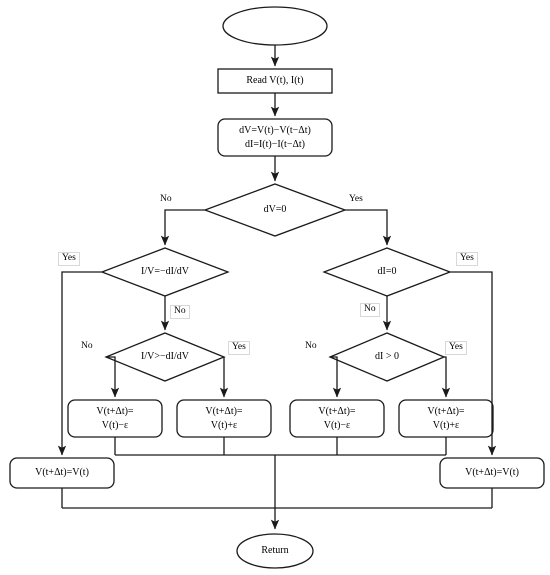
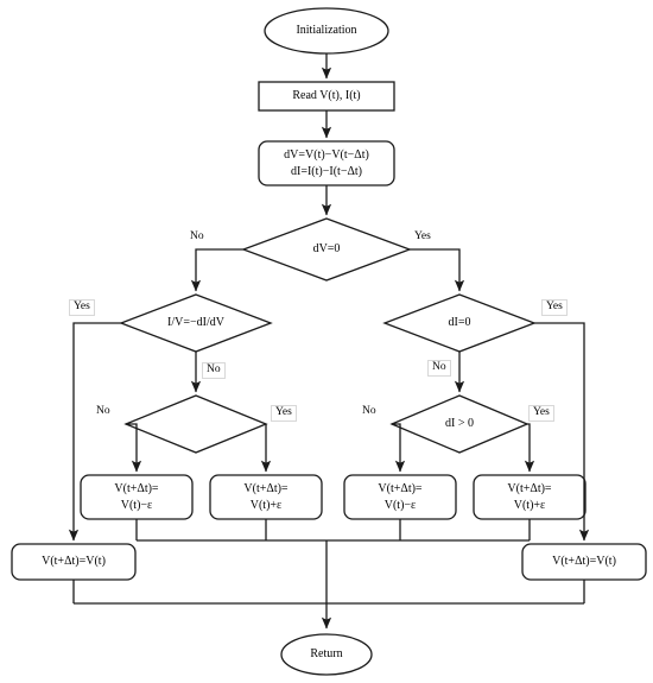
+ Initialization
  Read V(t), I(t)
  dV=V(t)−V(t−Δt)
  dI=I(t)−I(t−Δt)
  dV=0
  I/V=−dI/dV
  dI=0
- I/V>−dI/dV
  dI > 0
  V(t+Δt)=
  V(t)−ε
  V(t+Δt)=
  V(t)+ε
  V(t+Δt)=
  V(t)−ε
  V(t+Δt)=
  V(t)+ε
  V(t+Δt)=V(t)
  V(t+Δt)=V(t)
  Return
  No
  Yes
  Yes
  No
  Yes
  No
  No
  Yes
  No
  Yes
